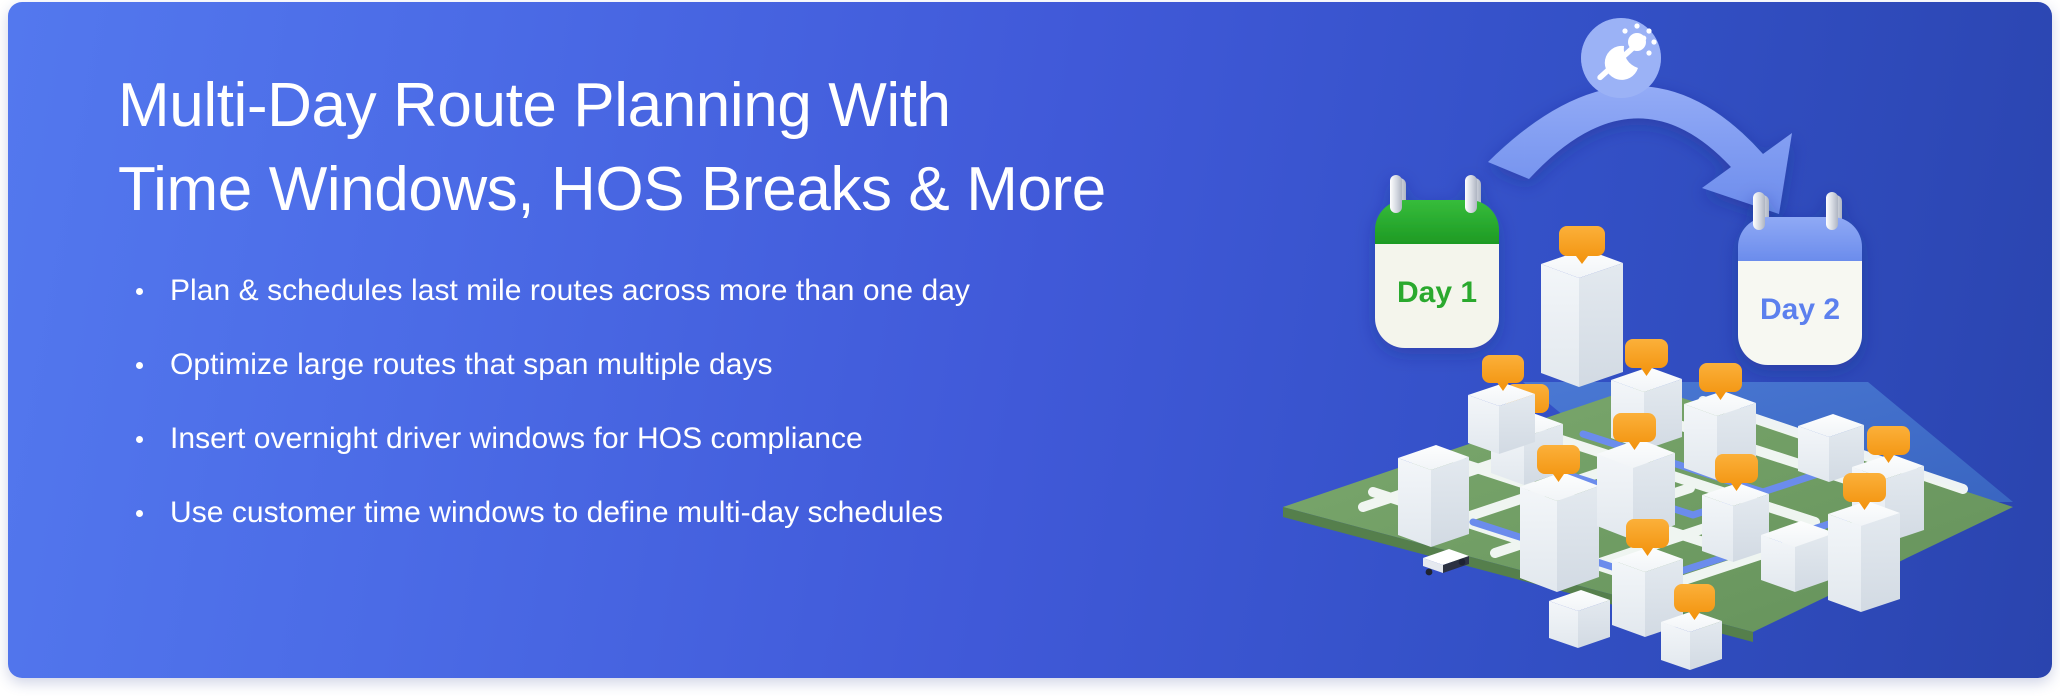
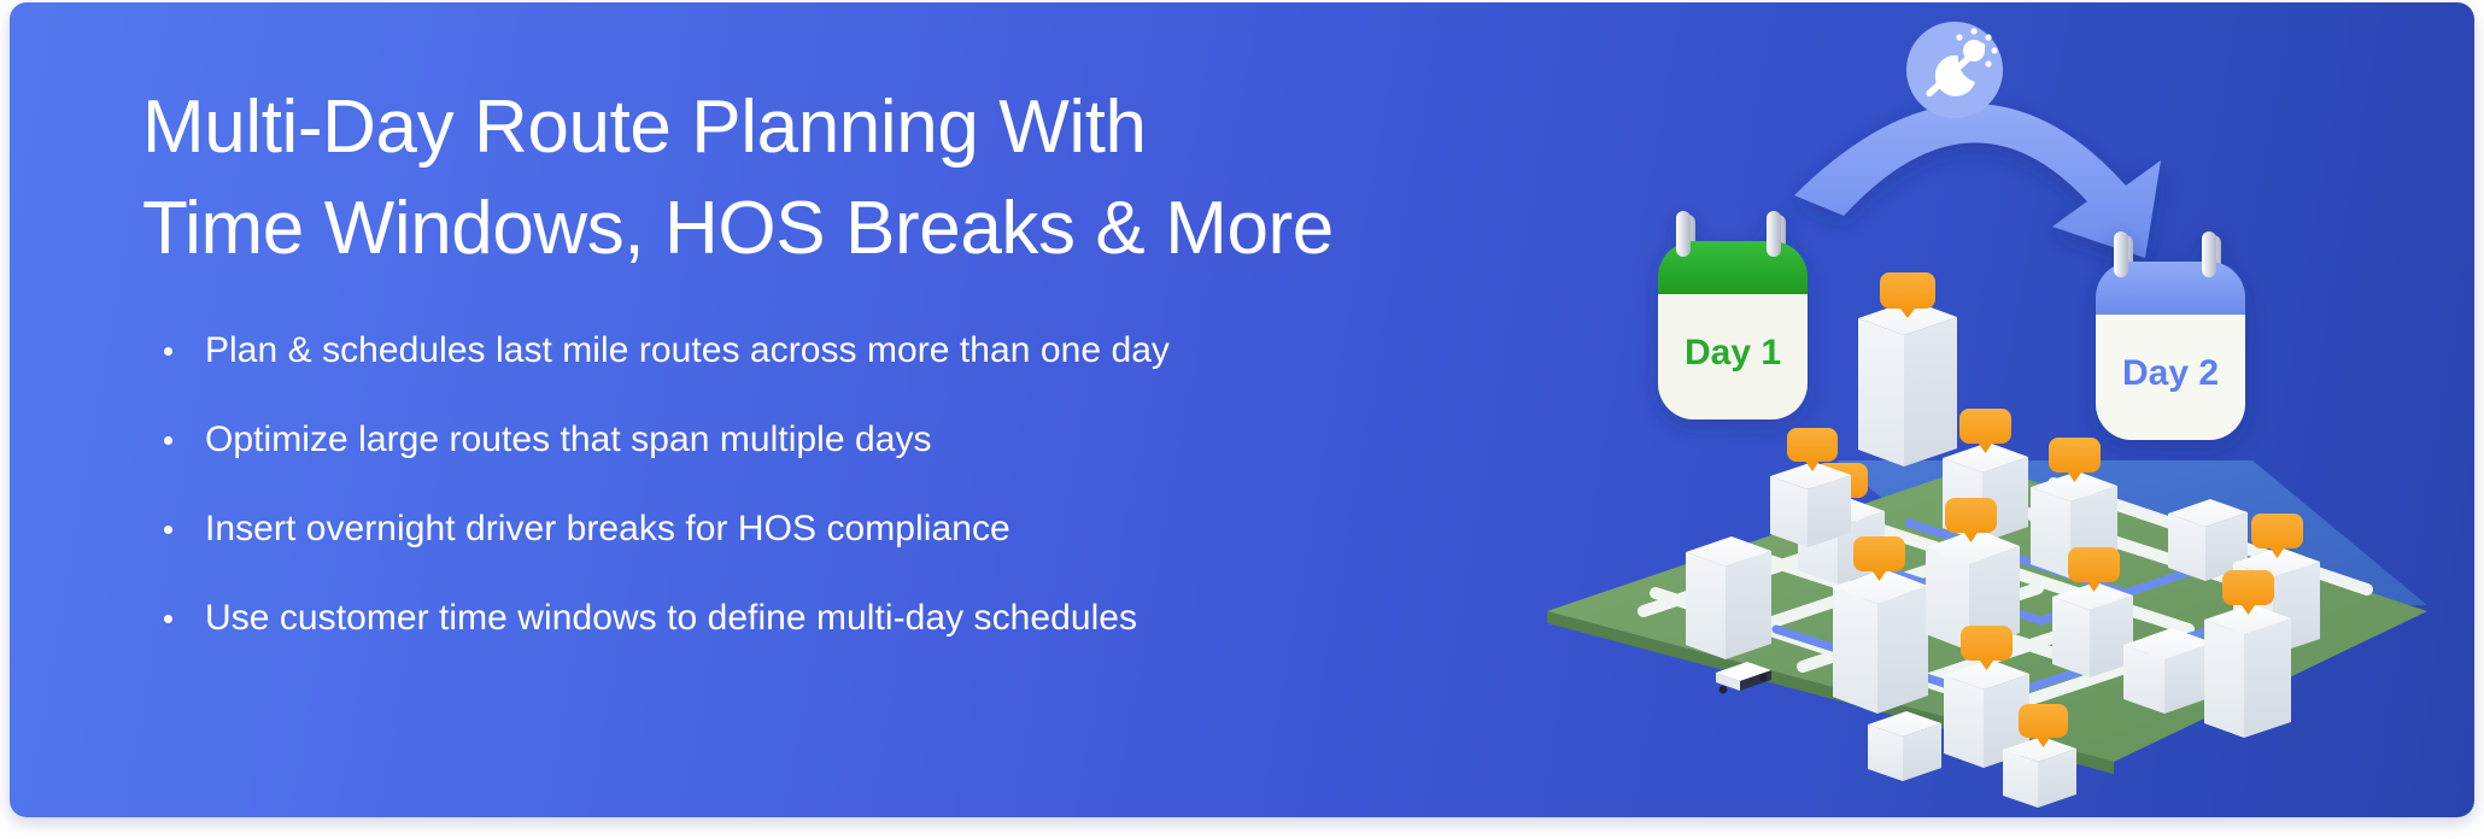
  Multi-Day Route Planning With
  Time Windows, HOS Breaks & More
  Plan & schedules last mile routes across more than one day
  Optimize large routes that span multiple days
- Insert overnight driver windows for HOS compliance
+ Insert overnight driver breaks for HOS compliance
  Use customer time windows to define multi-day schedules
  Day 1
  Day 2
